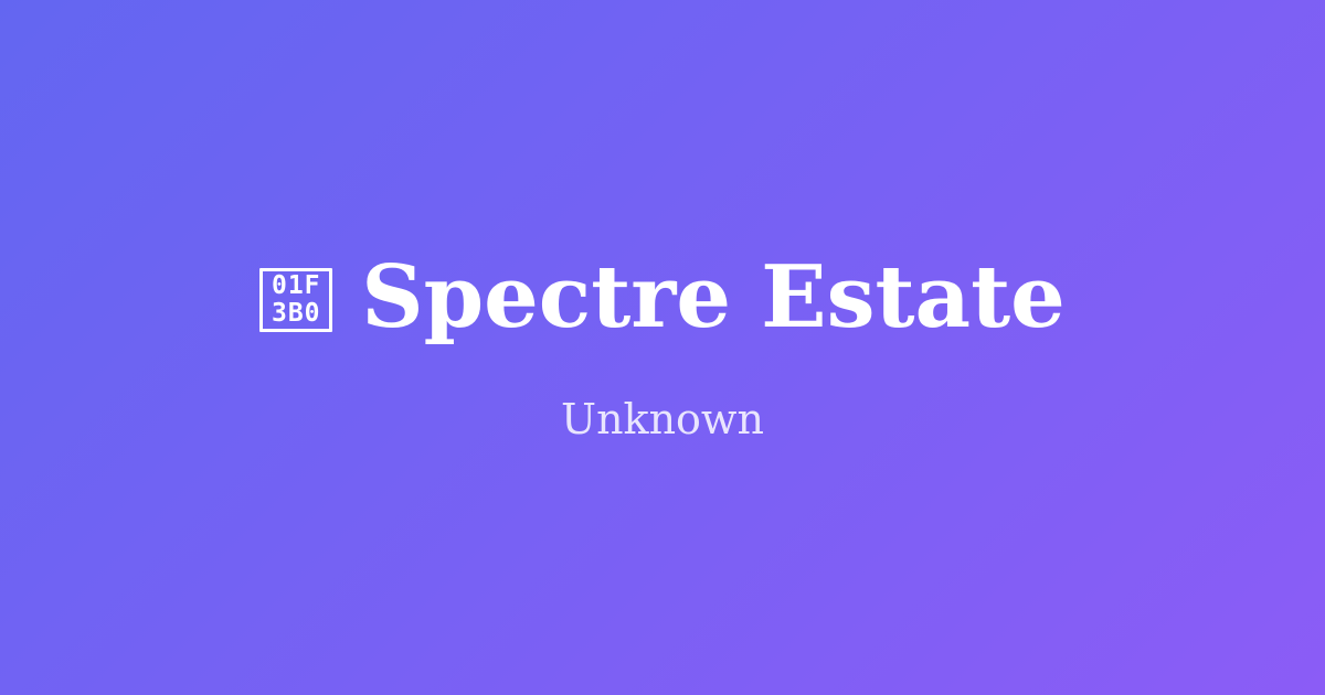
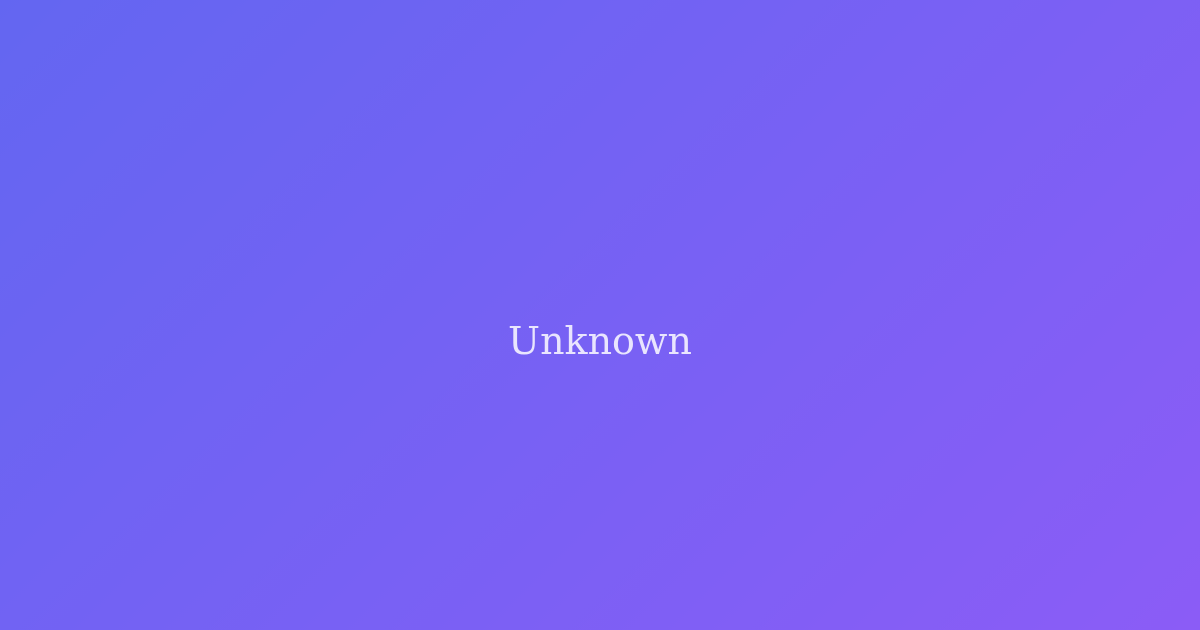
- 01F
- 3B0
- Spectre Estate
  Unknown
